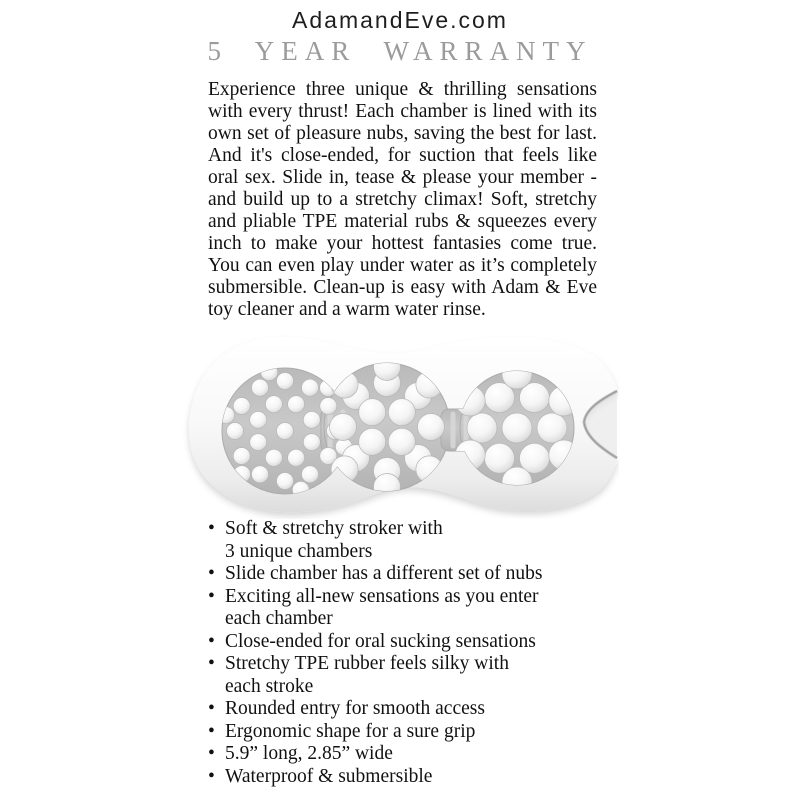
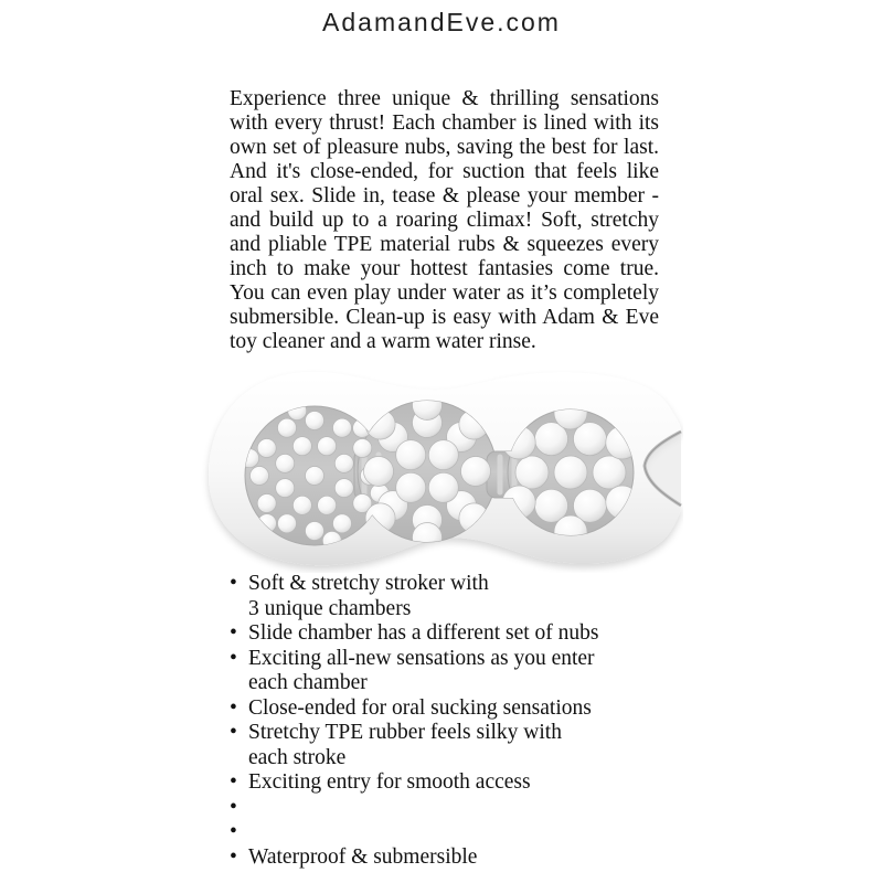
  AdamandEve.com
- 5 YEAR WARRANTY
- Experience three unique & thrilling sensations with every thrust! Each chamber is lined with its own set of pleasure nubs, saving the best for last. And it's close-ended, for suction that feels like oral sex. Slide in, tease & please your member - and build up to a stretchy climax! Soft, stretchy and pliable TPE material rubs & squeezes every inch to make your hottest fantasies come true. You can even play under water as it’s completely submersible. Clean-up is easy with Adam & Eve toy cleaner and a warm water rinse.
+ Experience three unique & thrilling sensations with every thrust! Each chamber is lined with its own set of pleasure nubs, saving the best for last. And it's close-ended, for suction that feels like oral sex. Slide in, tease & please your member - and build up to a roaring climax! Soft, stretchy and pliable TPE material rubs & squeezes every inch to make your hottest fantasies come true. You can even play under water as it’s completely submersible. Clean-up is easy with Adam & Eve toy cleaner and a warm water rinse.
  •
  Soft & stretchy stroker with
  3 unique chambers
  •
  Slide chamber has a different set of nubs
  •
  Exciting all-new sensations as you enter
  each chamber
  •
  Close-ended for oral sucking sensations
  •
  Stretchy TPE rubber feels silky with
  each stroke
  •
- Rounded entry for smooth access
+ Exciting entry for smooth access
  •
- Ergonomic shape for a sure grip
  •
- 5.9” long, 2.85” wide
  •
  Waterproof & submersible
